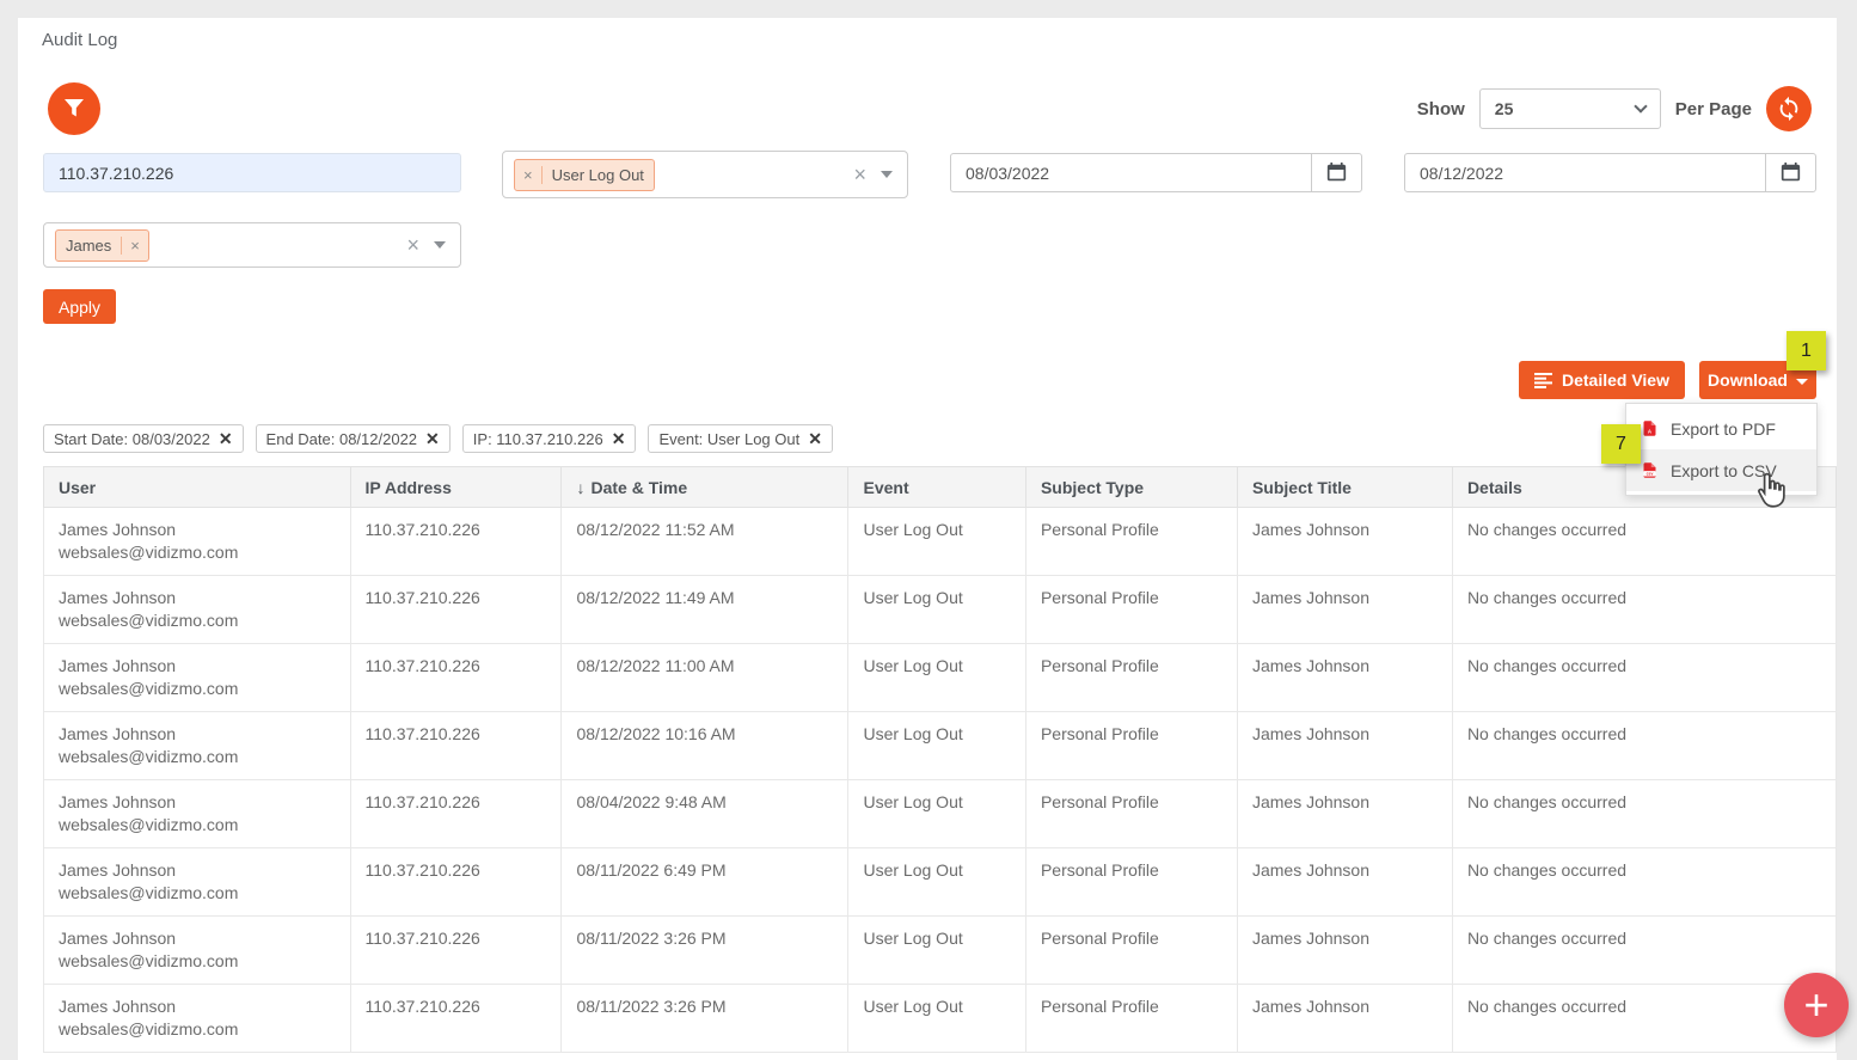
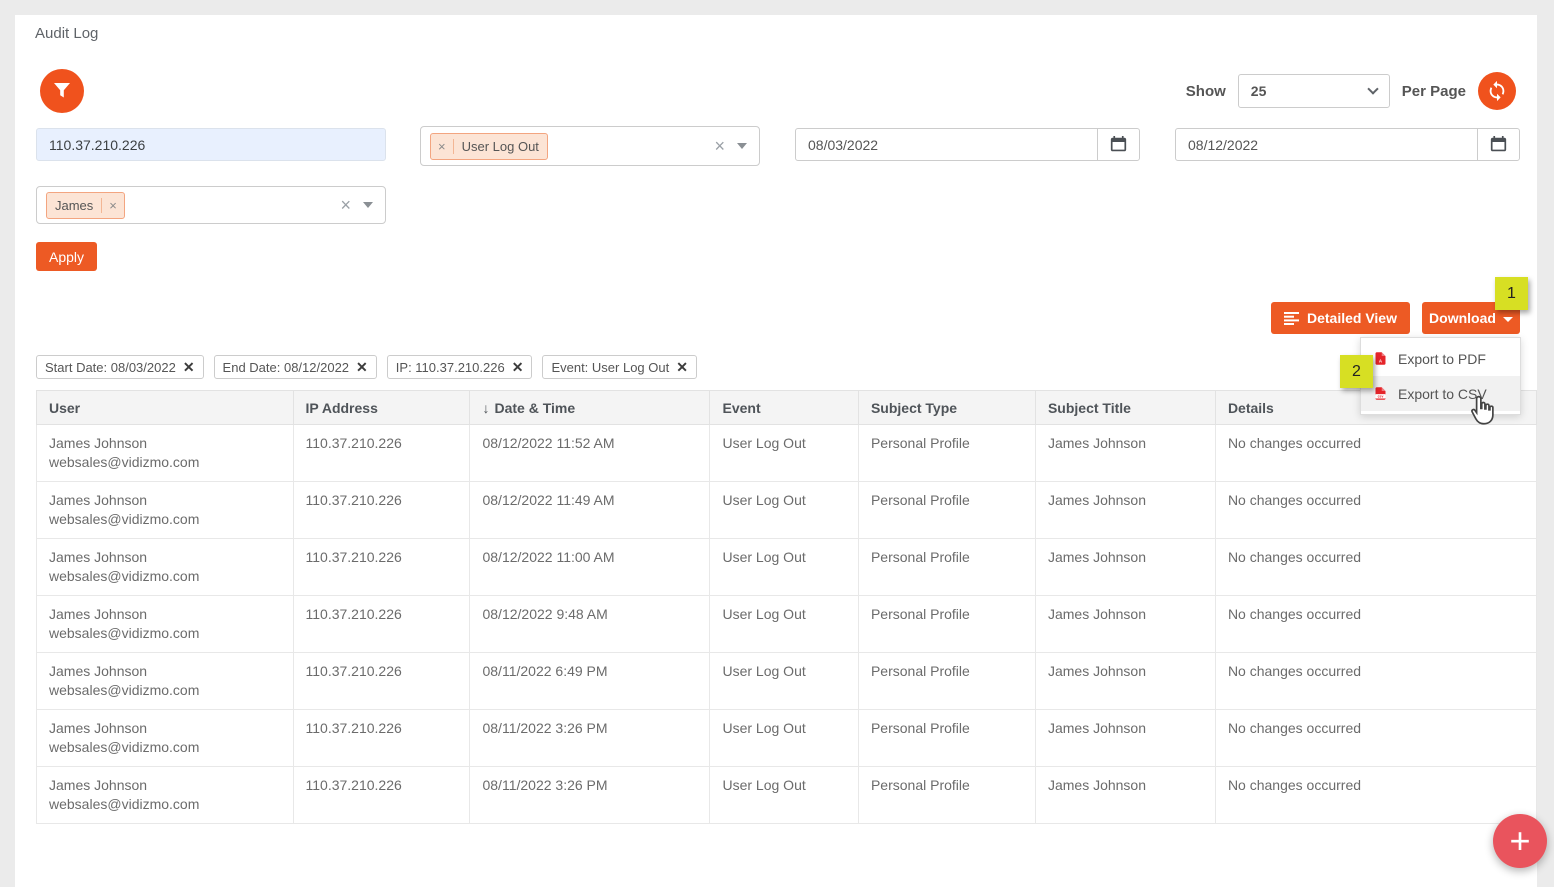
  Audit Log
  Show
  25
  Per Page
  110.37.210.226
  ×
  User Log Out
  ×
  08/03/2022
  08/12/2022
  James
  ×
  ×
  Apply
  Detailed View
  Download
  1
  Export to PDF
  Export to CSV
- 7
+ 2
  Start Date: 08/03/2022
  ✕
  End Date: 08/12/2022
  ✕
  IP: 110.37.210.226
  ✕
  Event: User Log Out
  ✕
  User	IP Address	↓ Date & Time	Event	Subject Type	Subject Title	Details
  James Johnson websales@vidizmo.com	110.37.210.226	08/12/2022 11:52 AM	User Log Out	Personal Profile	James Johnson	No changes occurred
  James Johnson websales@vidizmo.com	110.37.210.226	08/12/2022 11:49 AM	User Log Out	Personal Profile	James Johnson	No changes occurred
  James Johnson websales@vidizmo.com	110.37.210.226	08/12/2022 11:00 AM	User Log Out	Personal Profile	James Johnson	No changes occurred
- James Johnson websales@vidizmo.com	110.37.210.226	08/12/2022 10:16 AM	User Log Out	Personal Profile	James Johnson	No changes occurred
- James Johnson websales@vidizmo.com	110.37.210.226	08/04/2022 9:48 AM	User Log Out	Personal Profile	James Johnson	No changes occurred
+ James Johnson websales@vidizmo.com	110.37.210.226	08/12/2022 9:48 AM	User Log Out	Personal Profile	James Johnson	No changes occurred
  James Johnson websales@vidizmo.com	110.37.210.226	08/11/2022 6:49 PM	User Log Out	Personal Profile	James Johnson	No changes occurred
  James Johnson websales@vidizmo.com	110.37.210.226	08/11/2022 3:26 PM	User Log Out	Personal Profile	James Johnson	No changes occurred
  James Johnson websales@vidizmo.com	110.37.210.226	08/11/2022 3:26 PM	User Log Out	Personal Profile	James Johnson	No changes occurred
  +
